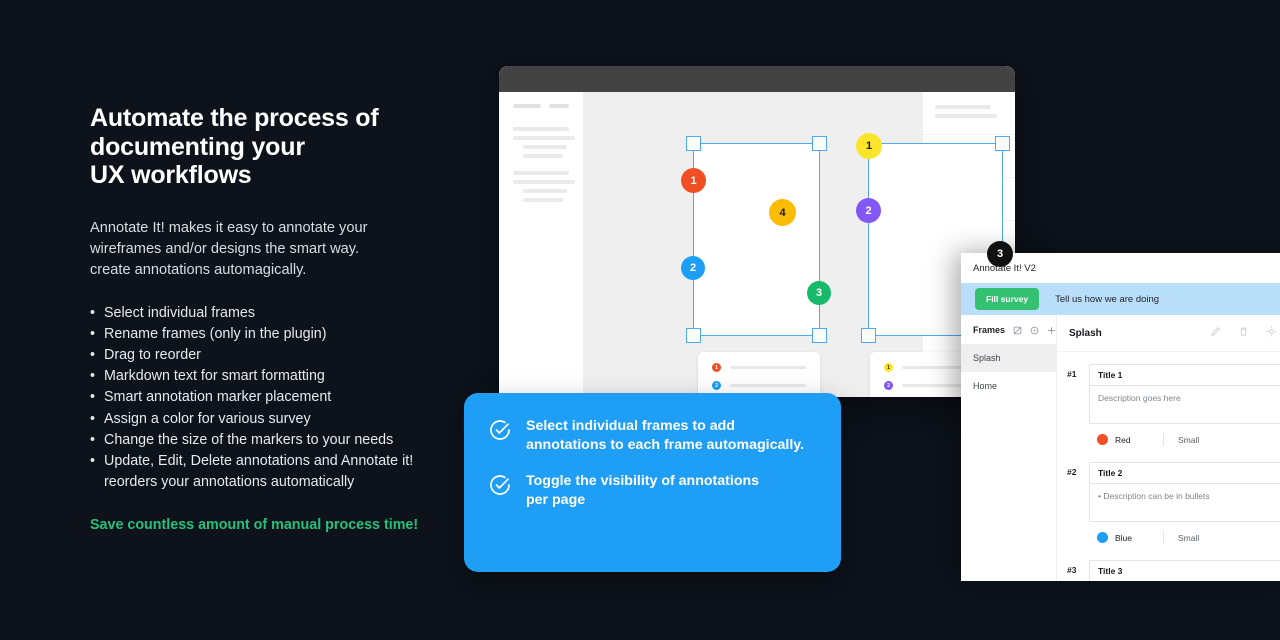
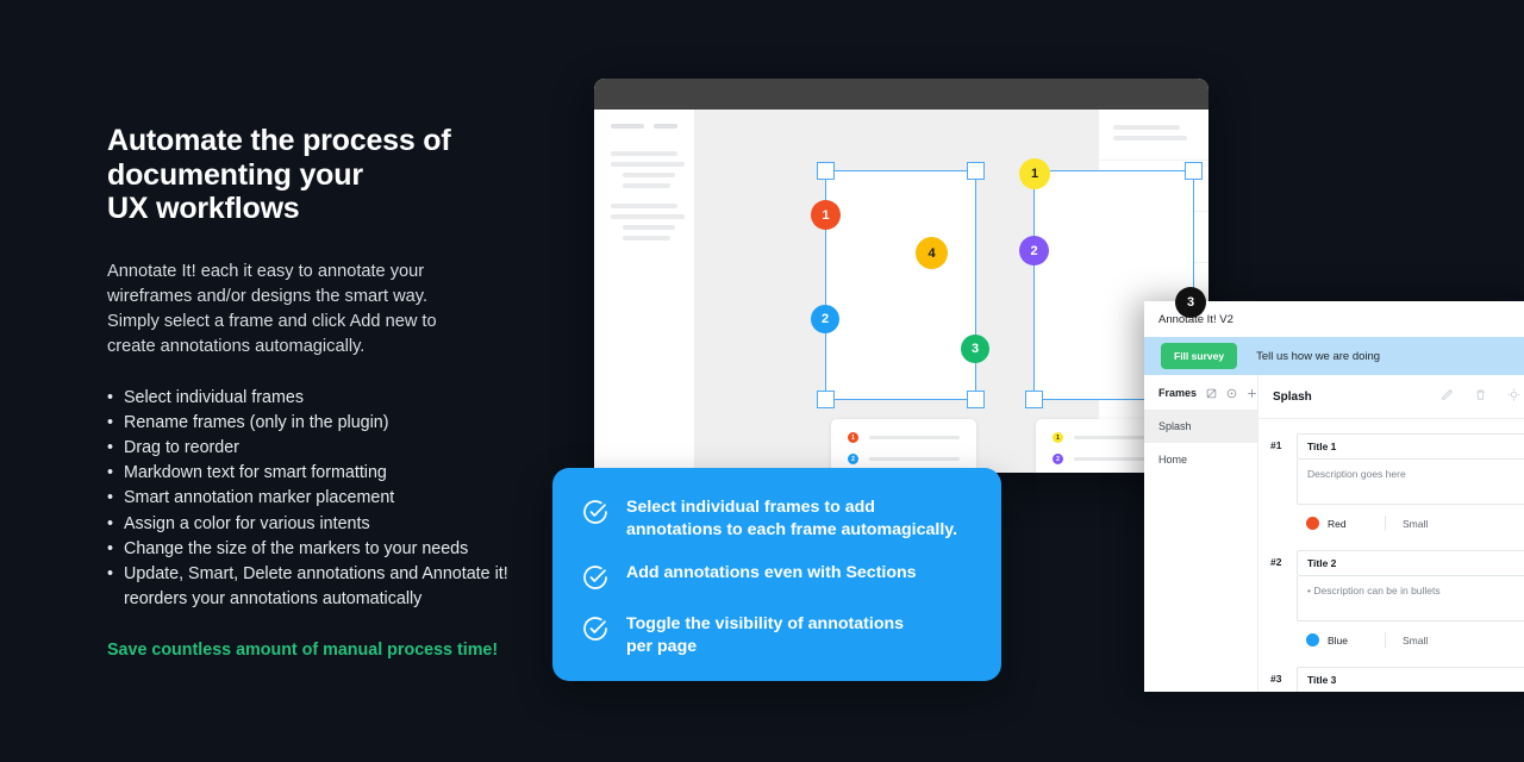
  Automate the process of
  documenting your
  UX workflows
- Annotate It! makes it easy to annotate your
+ Annotate It! each it easy to annotate your
  wireframes and/or designs the smart way.
+ Simply select a frame and click Add new to
  create annotations automagically.
  •
  Select individual frames
  •
  Rename frames (only in the plugin)
  •
  Drag to reorder
  •
  Markdown text for smart formatting
  •
  Smart annotation marker placement
  •
- Assign a color for various survey
+ Assign a color for various intents
  •
  Change the size of the markers to your needs
  •
- Update, Edit, Delete annotations and Annotate it!
+ Update, Smart, Delete annotations and Annotate it!
  reorders your annotations automatically
  Save countless amount of manual process time!
  4
  1
  2
  3
  1
  2
  3
  Annotate It! V2
  Fill survey
  Tell us how we are doing
  Frames
  Splash
  Home
  Splash
  #1
  Title 1
  Description goes here
  Red
  Small
  #2
  Title 2
  • Description can be in bullets
  Blue
  Small
  #3
  Title 3
  Select individual frames to add
  annotations to each frame automagically.
+ Add annotations even with Sections
  Toggle the visibility of annotations
  per page
